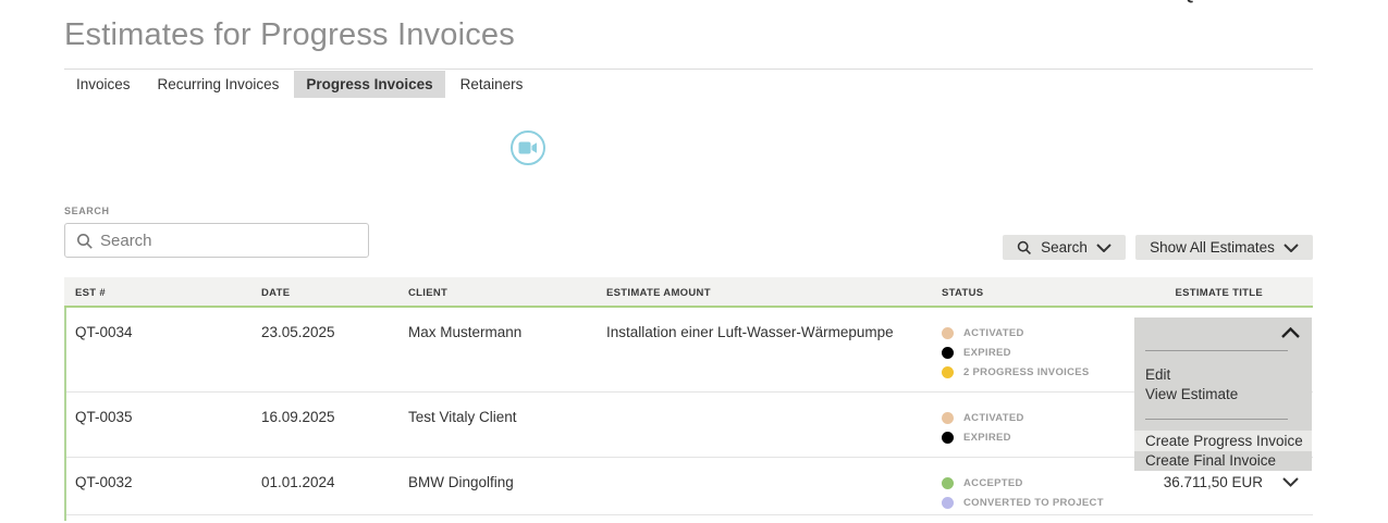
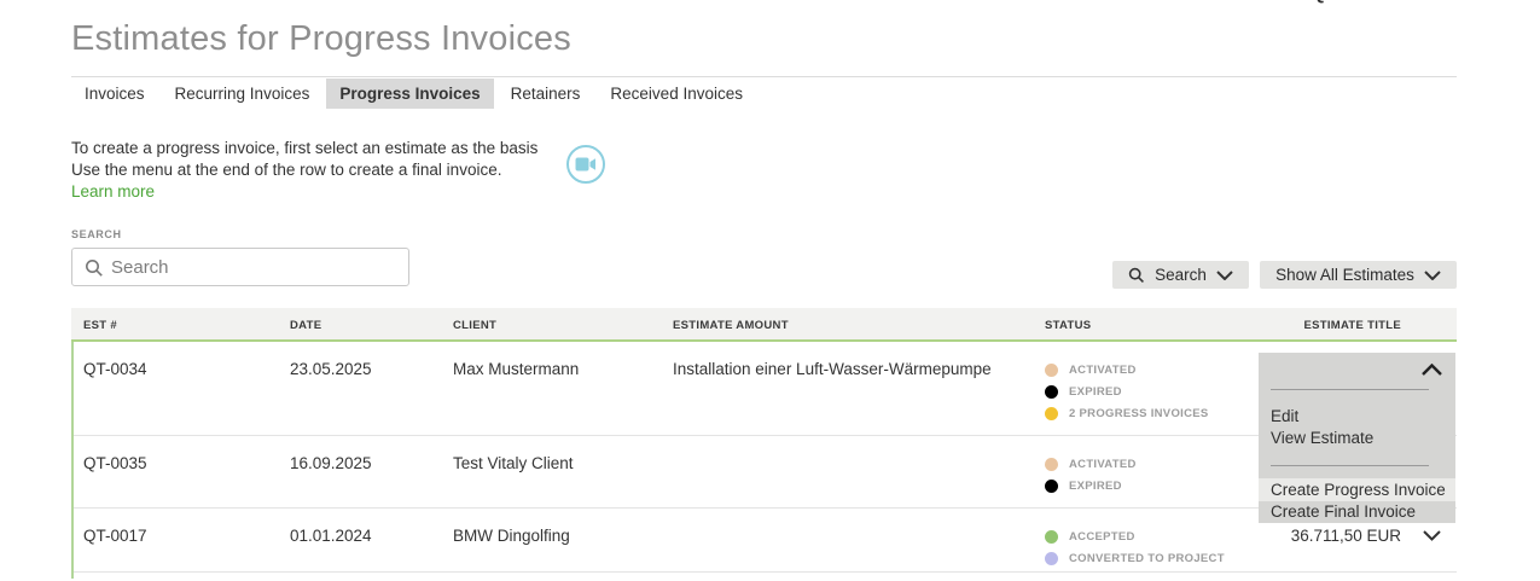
  Estimates for Progress Invoices
  Invoices
  Recurring Invoices
  Progress Invoices
  Retainers
+ Received Invoices
+ To create a progress invoice, first select an estimate as the basis
+ Use the menu at the end of the row to create a final invoice.
+ Learn more
  SEARCH
  Search
  Search
  Show All Estimates
  EST #
  DATE
  CLIENT
  ESTIMATE AMOUNT
  STATUS
  ESTIMATE TITLE
  QT-0034
  23.05.2025
  Max Mustermann
  Installation einer Luft-Wasser-Wärmepumpe
  ACTIVATED
  EXPIRED
  2 PROGRESS INVOICES
  QT-0035
  16.09.2025
  Test Vitaly Client
  ACTIVATED
  EXPIRED
- QT-0032
+ QT-0017
  01.01.2024
  BMW Dingolfing
  ACCEPTED
  CONVERTED TO PROJECT
  36.711,50 EUR
  Edit
  View Estimate
  Create Progress Invoice
  Create Final Invoice
